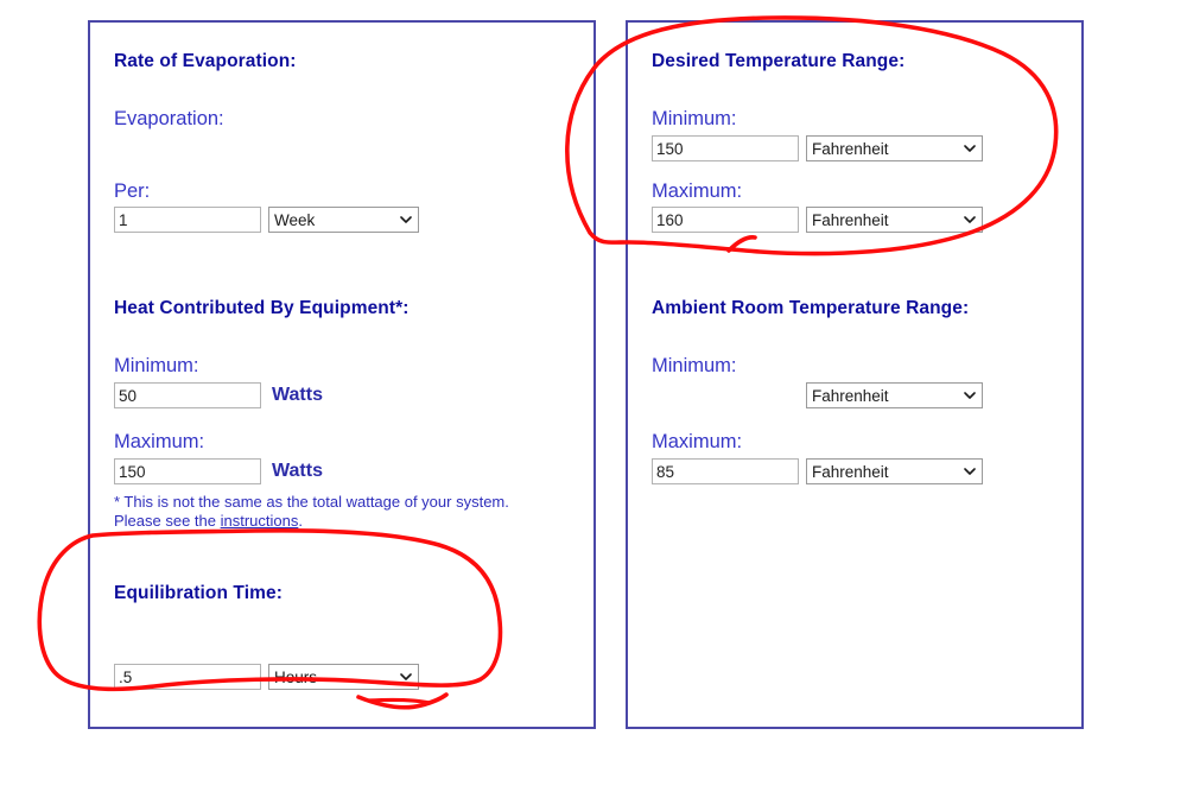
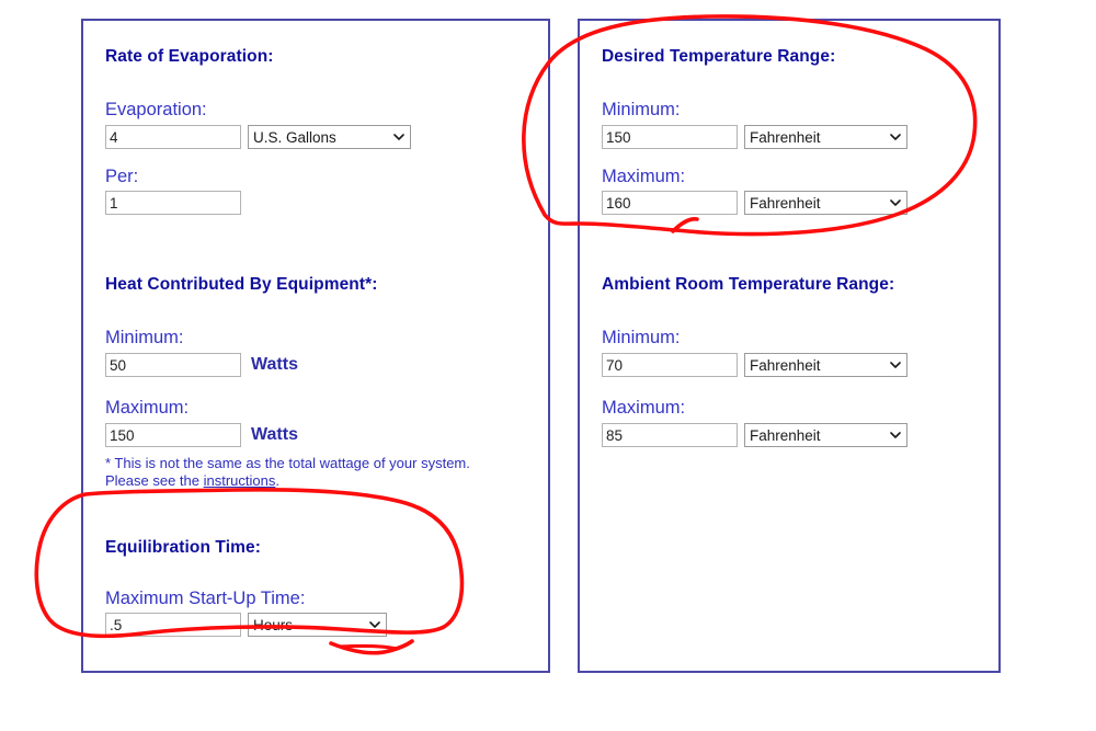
  Rate of Evaporation:
  Evaporation:
+ 4
+ U.S. Gallons
  Per:
  1
- Week
  Heat Contributed By Equipment*:
  Minimum:
  50
  Watts
  Maximum:
  150
  Watts
  * This is not the same as the total wattage of your system.
  Please see the instructions.
  Equilibration Time:
+ Maximum Start-Up Time:
  .5
  Hours
  Desired Temperature Range:
  Minimum:
  150
  Fahrenheit
  Maximum:
  160
  Fahrenheit
  Ambient Room Temperature Range:
  Minimum:
+ 70
  Fahrenheit
  Maximum:
  85
  Fahrenheit
